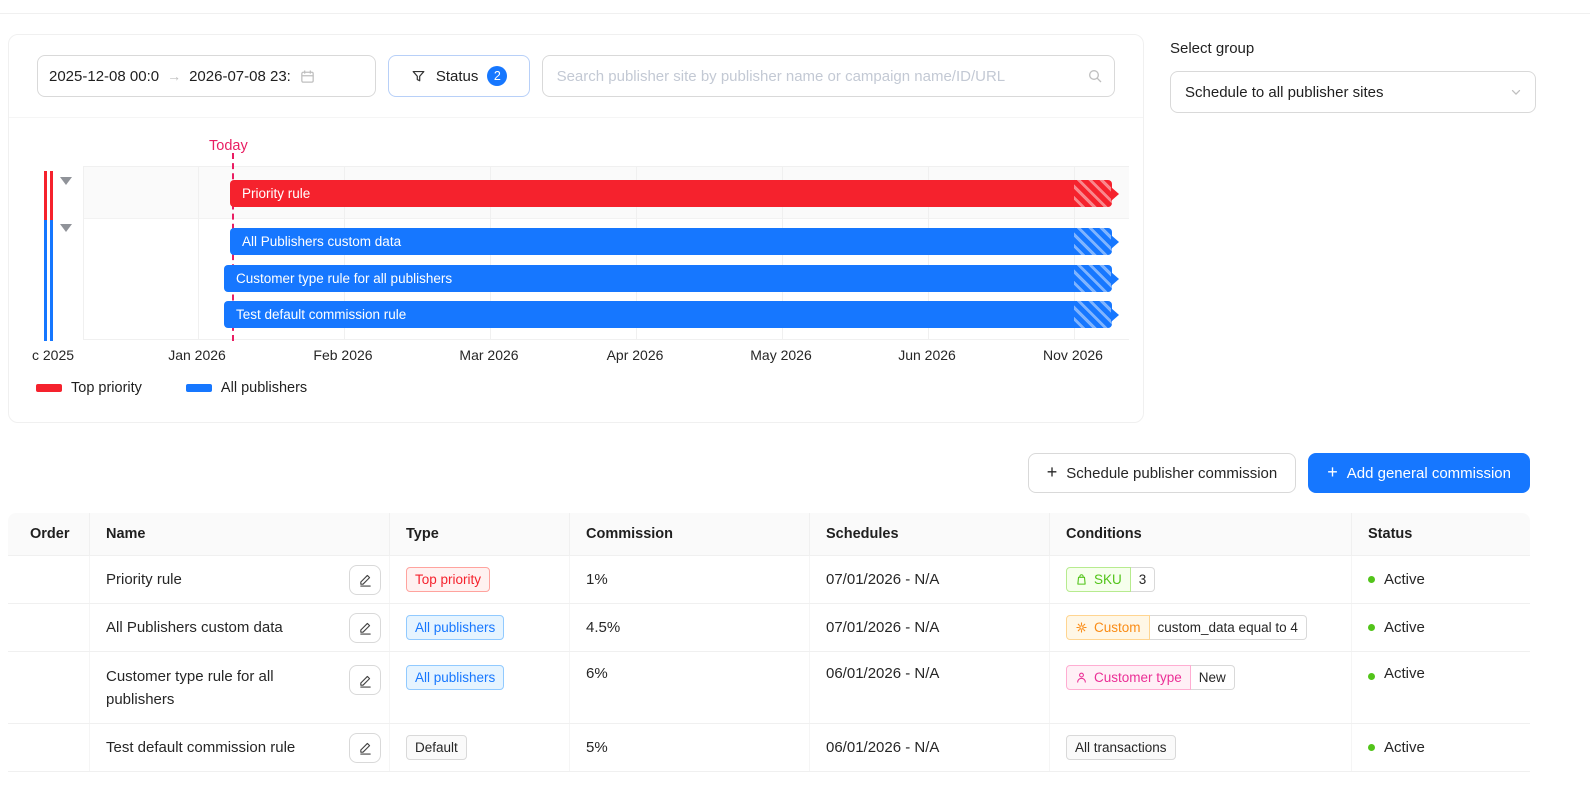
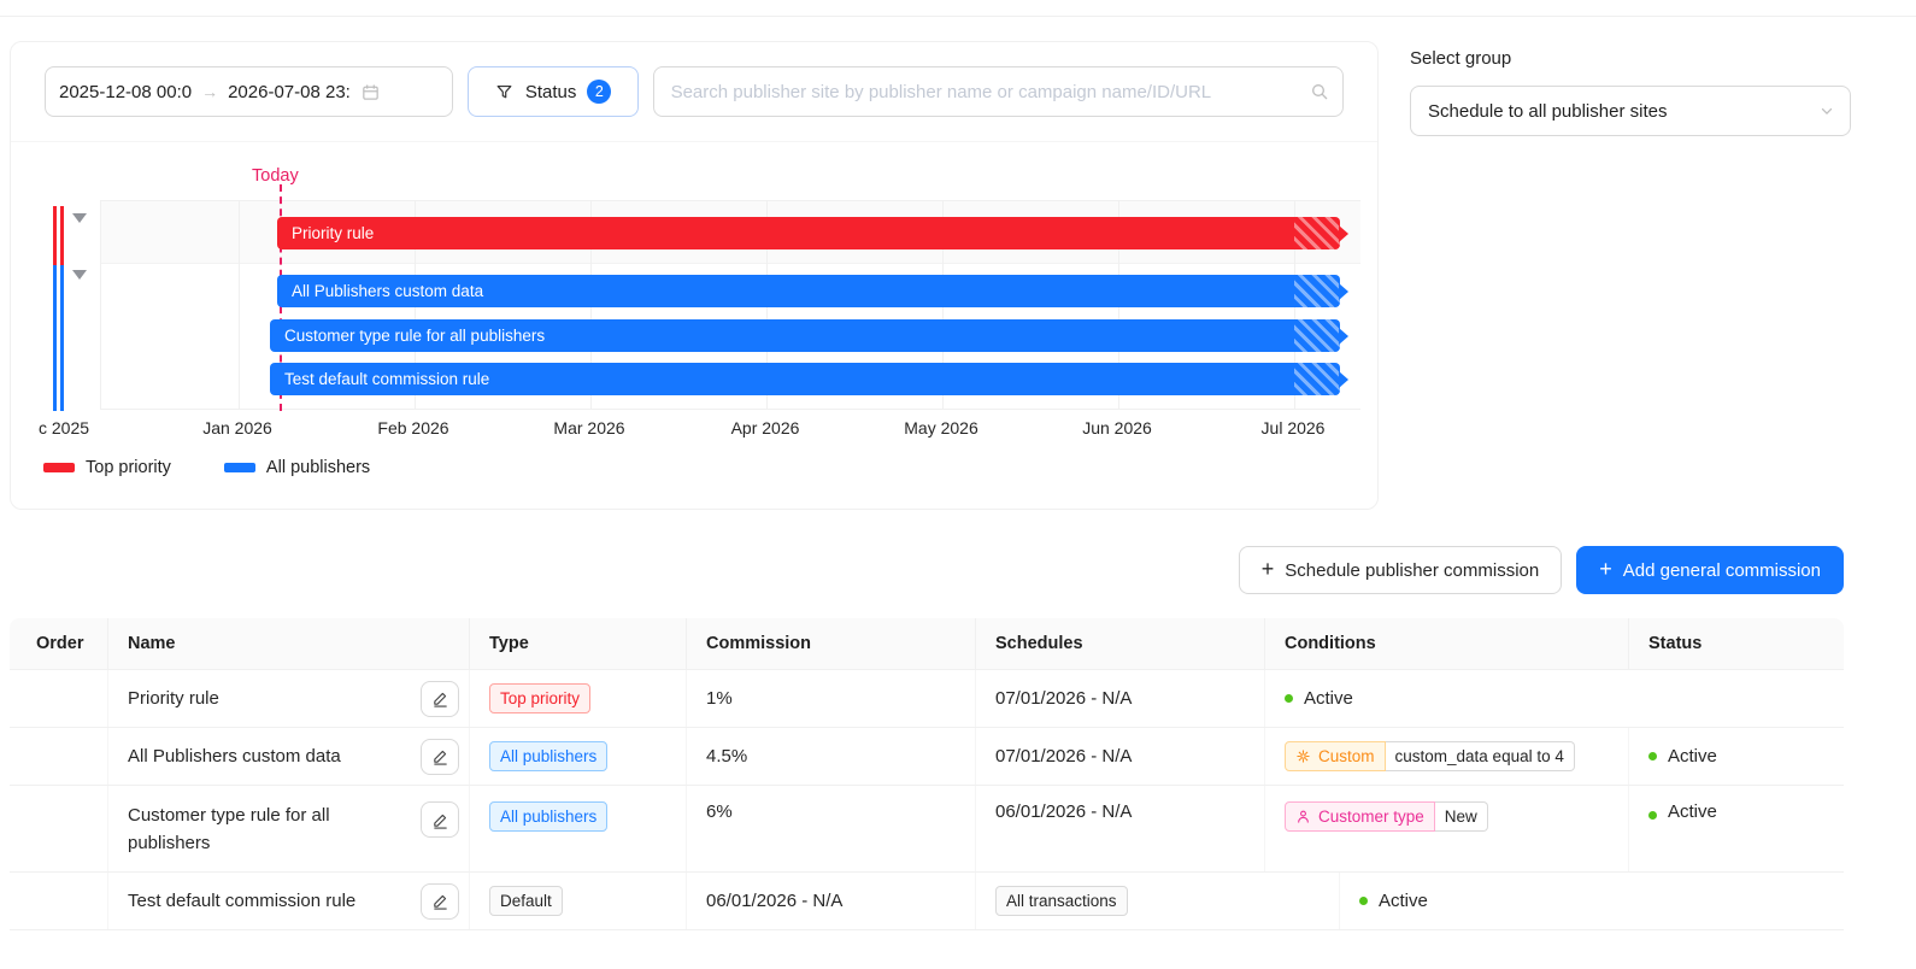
  2025-12-08 00:0
  →
  2026-07-08 23:
  Status
  2
  Search publisher site by publisher name or campaign name/ID/URL
  Today
  Priority rule
  All Publishers custom data
  Customer type rule for all publishers
  Test default commission rule
  c 2025
  Jan 2026
  Feb 2026
  Mar 2026
  Apr 2026
  May 2026
  Jun 2026
- Nov 2026
+ Jul 2026
  Top priority
  All publishers
  Select group
  Schedule to all publisher sites
  +
  Schedule publisher commission
  +
  Add general commission
  Order
  Name
  Type
  Commission
  Schedules
  Conditions
  Status
  Priority rule
  Top priority
  1%
  07/01/2026 - N/A
- SKU
- 3
  Active
  All Publishers custom data
  All publishers
  4.5%
  07/01/2026 - N/A
  Custom
  custom_data equal to 4
  Active
  Customer type rule for all publishers
  All publishers
  6%
  06/01/2026 - N/A
  Customer type
  New
  Active
  Test default commission rule
  Default
- 5%
  06/01/2026 - N/A
  All transactions
  Active
